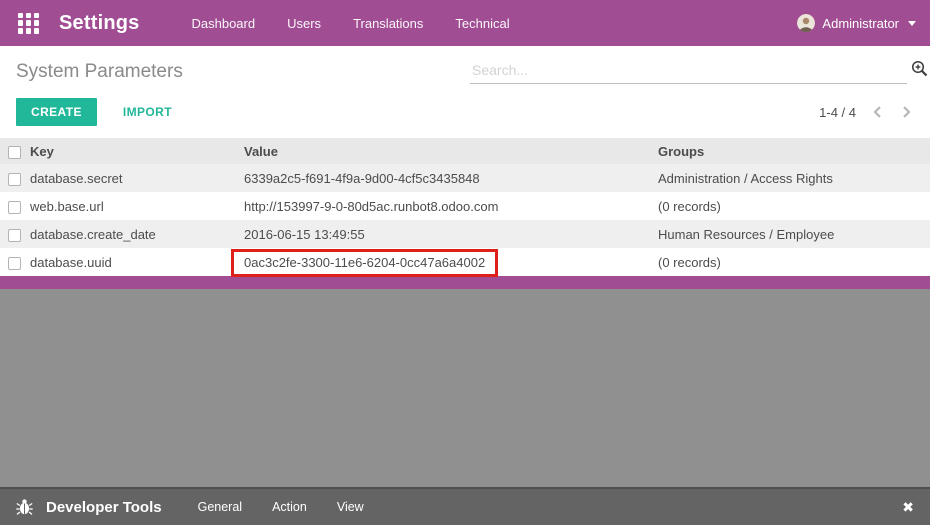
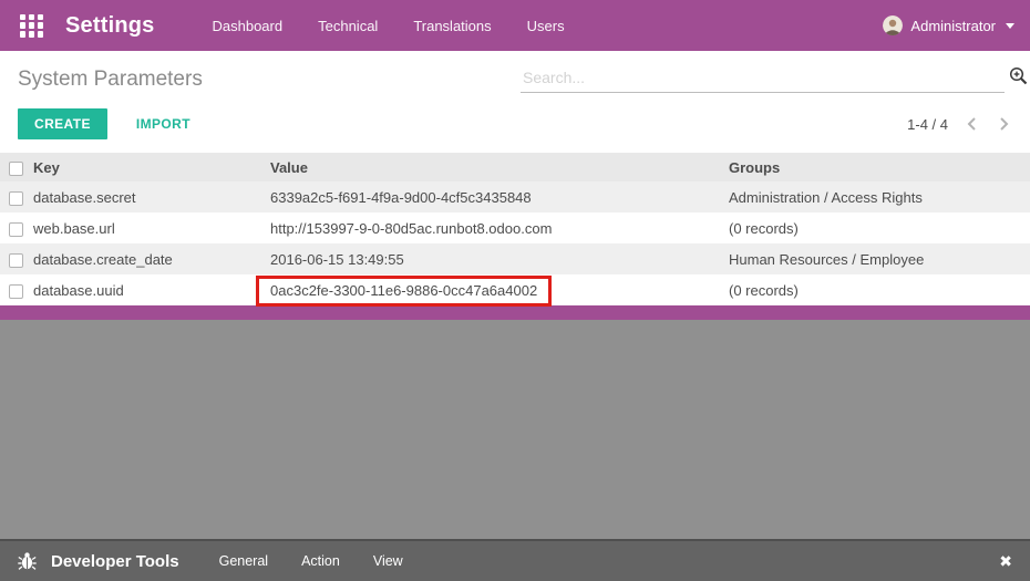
  Settings
  Dashboard
- Users
+ Technical
  Translations
- Technical
+ Users
  Administrator
  System Parameters
  Search...
  CREATE
  IMPORT
  1-4 / 4
  	Key	Value	Groups
  	database.secret	6339a2c5-f691-4f9a-9d00-4cf5c3435848	Administration / Access Rights
  	web.base.url	http://153997-9-0-80d5ac.runbot8.odoo.com	(0 records)
  	database.create_date	2016-06-15 13:49:55	Human Resources / Employee
- 	database.uuid	0ac3c2fe-3300-11e6-6204-0cc47a6a4002	(0 records)
+ 	database.uuid	0ac3c2fe-3300-11e6-9886-0cc47a6a4002	(0 records)
  Developer Tools
  General
  Action
  View
  ✖
